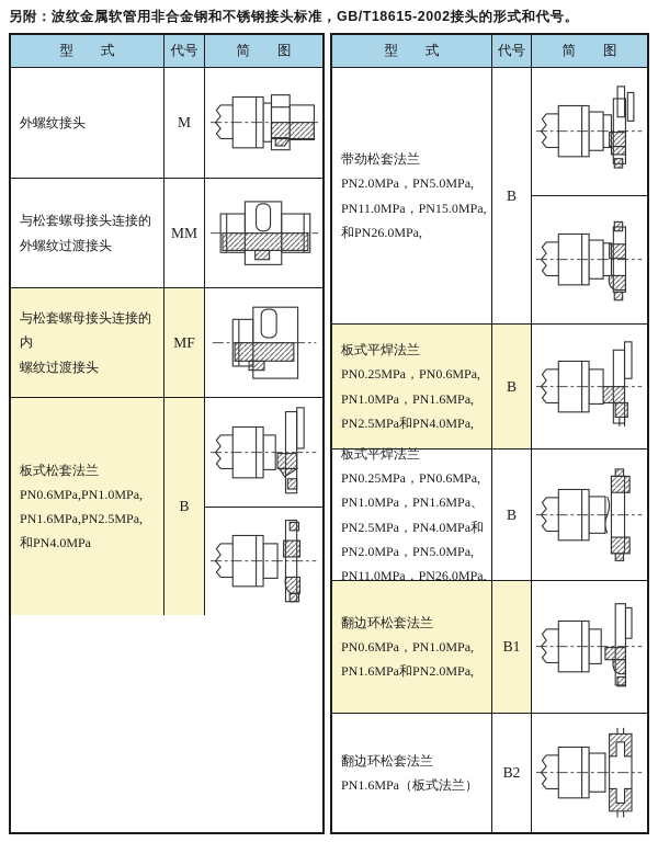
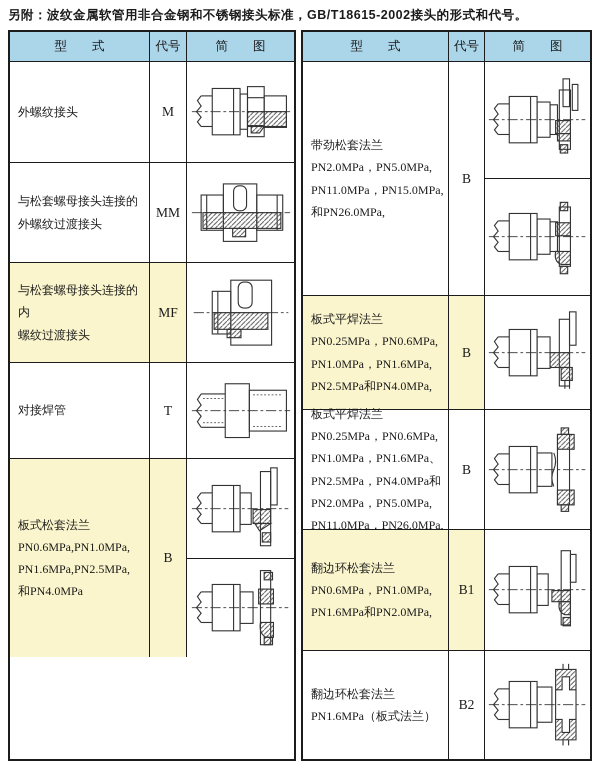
  另附：波纹金属软管用非合金钢和不锈钢接头标准，GB/T18615-2002接头的形式和代号。
  型 式
  代号
  简 图
  外螺纹接头
  M
  与松套螺母接头连接的
  外螺纹过渡接头
  MM
  与松套螺母接头连接的内
  螺纹过渡接头
  MF
+ 对接焊管
+ T
  板式松套法兰
  PN0.6MPa,PN1.0MPa,
  PN1.6MPa,PN2.5MPa,
  和PN4.0MPa
  B
  型 式
  代号
  简 图
  带劲松套法兰
  PN2.0MPa，PN5.0MPa,
  PN11.0MPa，PN15.0MPa,
  和PN26.0MPa,
  B
  板式平焊法兰
  PN0.25MPa，PN0.6MPa,
  PN1.0MPa，PN1.6MPa,
  PN2.5MPa和PN4.0MPa,
  B
  板式平焊法兰
  PN0.25MPa，PN0.6MPa,
  PN1.0MPa，PN1.6MPa、
  PN2.5MPa，PN4.0MPa和
  PN2.0MPa，PN5.0MPa,
  PN11.0MPa，PN26.0MPa,
  B
  翻边环松套法兰
  PN0.6MPa，PN1.0MPa,
  PN1.6MPa和PN2.0MPa,
  B1
  翻边环松套法兰
  PN1.6MPa（板式法兰）
  B2
